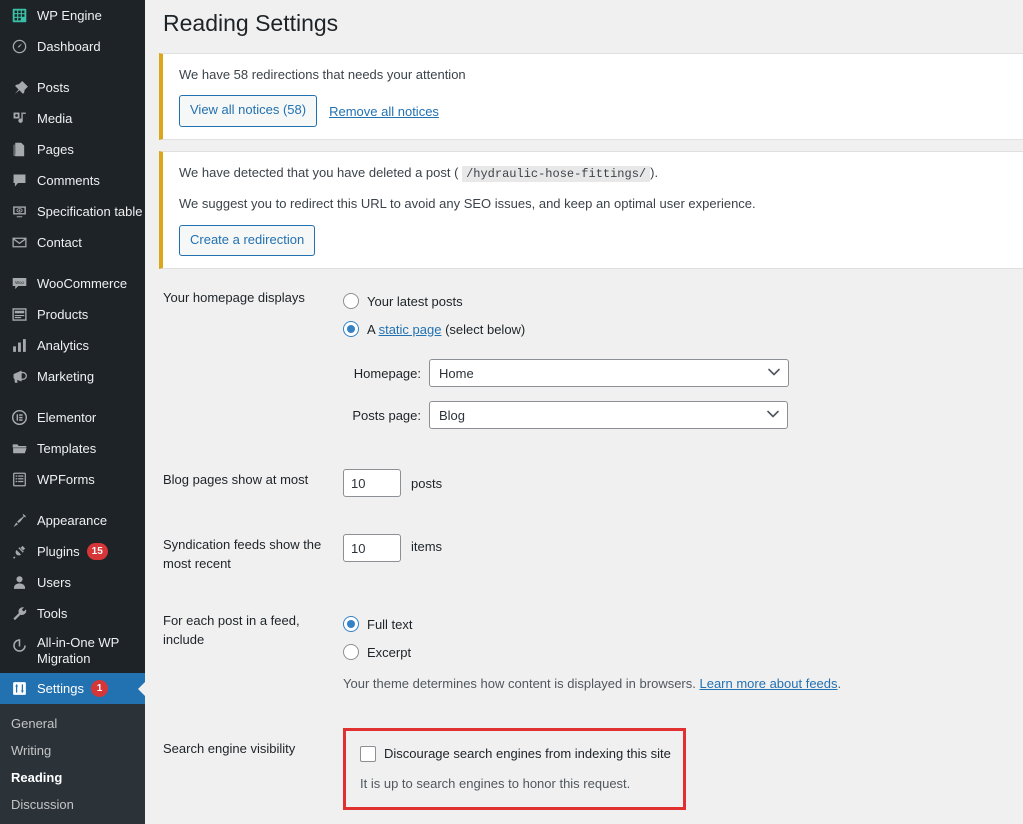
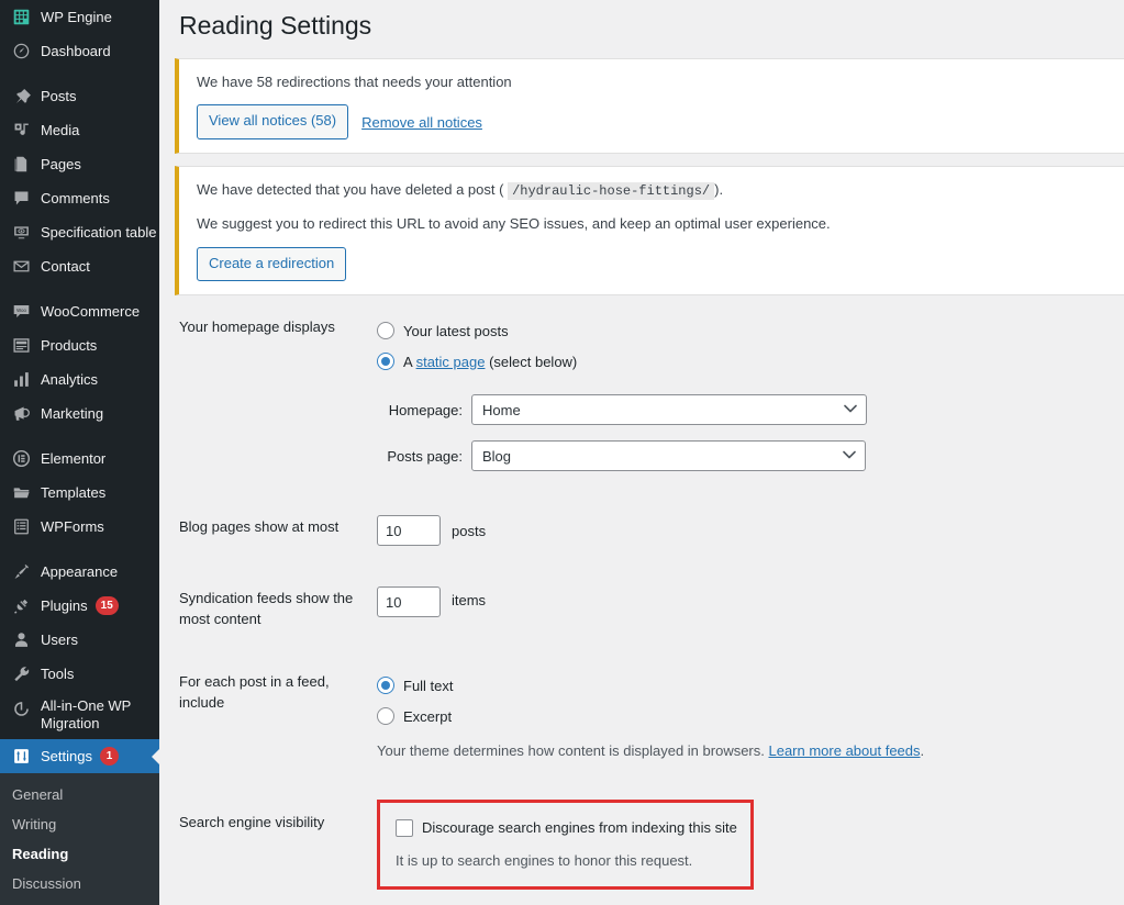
  WP Engine
  Dashboard
  Posts
  Media
  Pages
  Comments
  Specification table
  Contact
  WooCommerce
  Products
  Analytics
  Marketing
  Elementor
  Templates
  WPForms
  Appearance
  Plugins
  15
  Users
  Tools
  All-in-One WP Migration
  Settings
  1
  General
  Writing
  Reading
  Discussion
  Reading Settings
  We have 58 redirections that needs your attention
  View all notices (58)
  Remove all notices
  We have detected that you have deleted a post ( /hydraulic-hose-fittings/ ).
  We suggest you to redirect this URL to avoid any SEO issues, and keep an optimal user experience.
  Create a redirection
  Your homepage displays
  Your latest posts
  A static page (select below)
  Homepage:
  Home
  Posts page:
  Blog
  Blog pages show at most
  10
  posts
- Syndication feeds show the most recent
+ Syndication feeds show the most content
  10
  items
  For each post in a feed, include
  Full text
  Excerpt
  Your theme determines how content is displayed in browsers. Learn more about feeds.
  Search engine visibility
  Discourage search engines from indexing this site
  It is up to search engines to honor this request.
